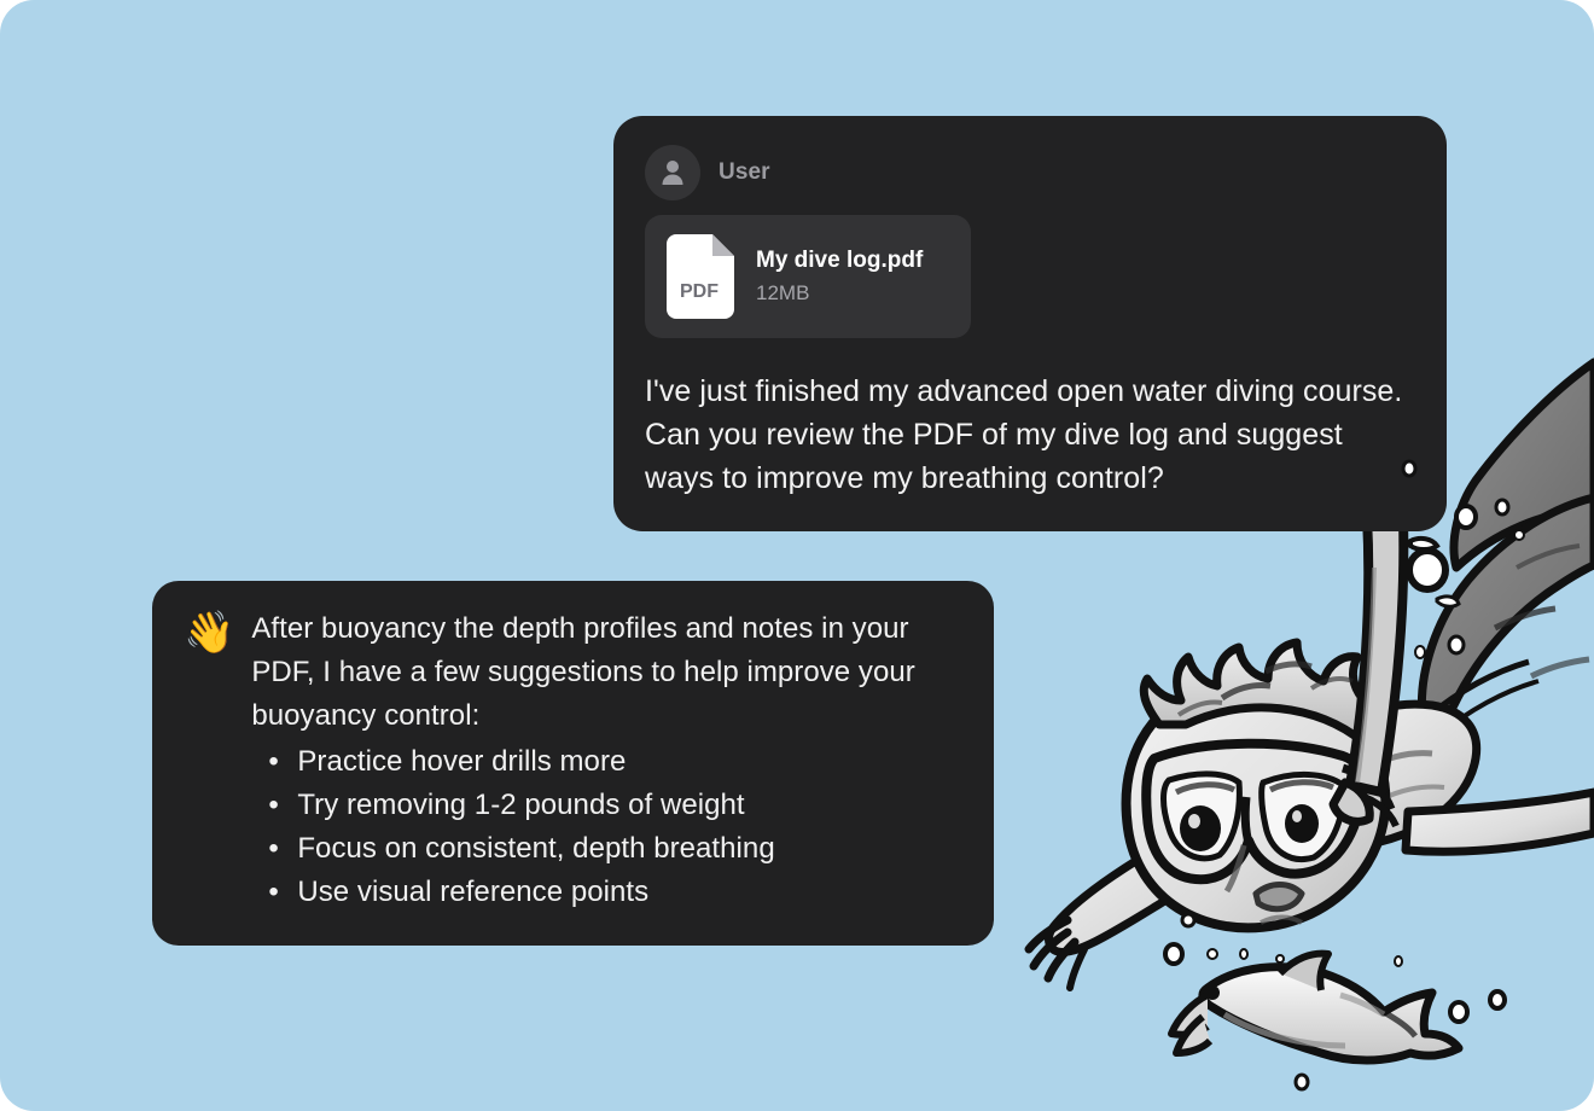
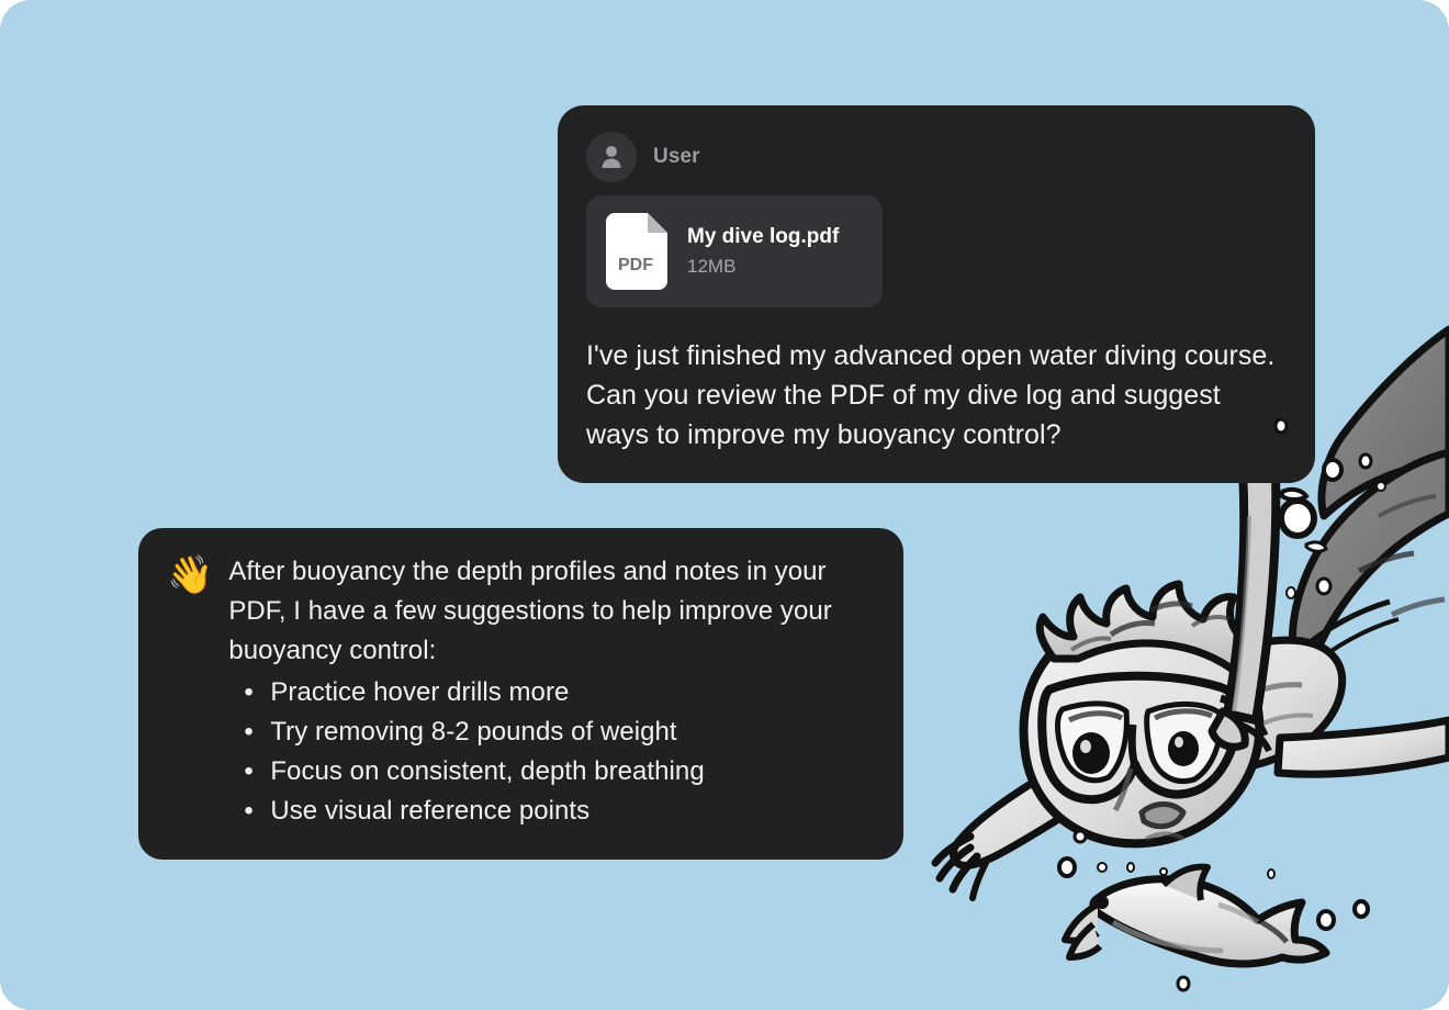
  User
  PDF
  My dive log.pdf
  12MB
- I've just finished my advanced open water diving course. Can you review the PDF of my dive log and suggest ways to improve my breathing control?
+ I've just finished my advanced open water diving course. Can you review the PDF of my dive log and suggest ways to improve my buoyancy control?
  👋
  After buoyancy the depth profiles and notes in your PDF, I have a few suggestions to help improve your buoyancy control:
  Practice hover drills more
- Try removing 1-2 pounds of weight
+ Try removing 8-2 pounds of weight
  Focus on consistent, depth breathing
  Use visual reference points
